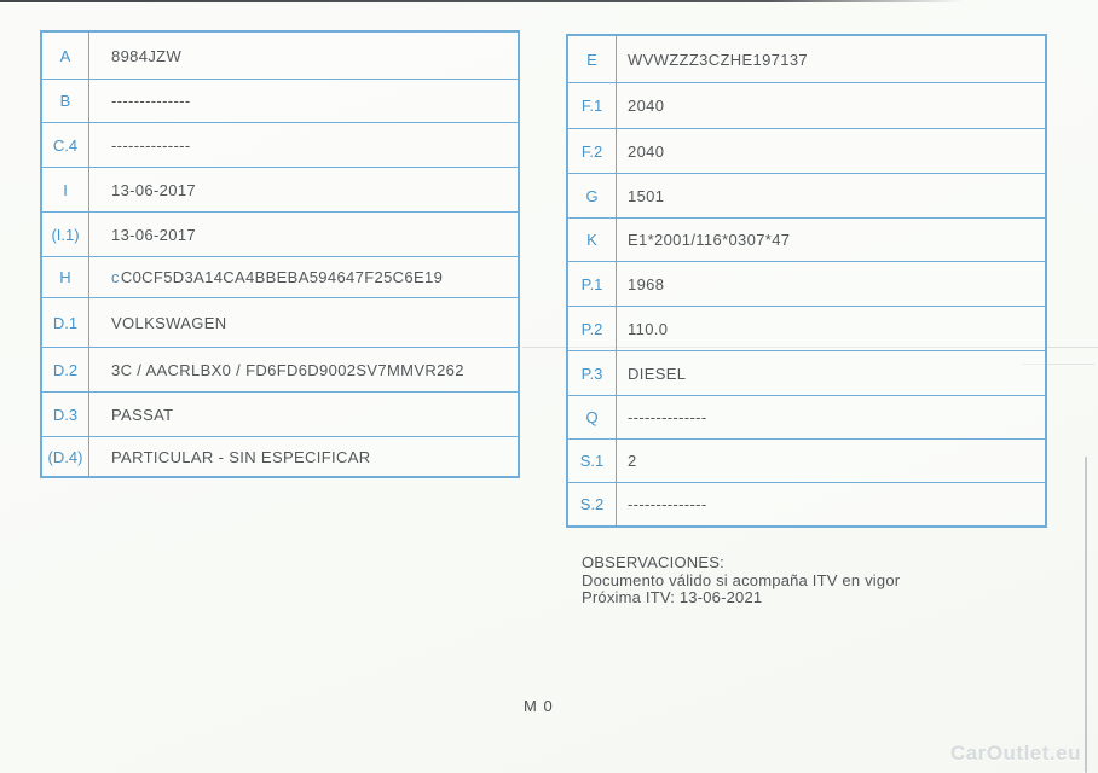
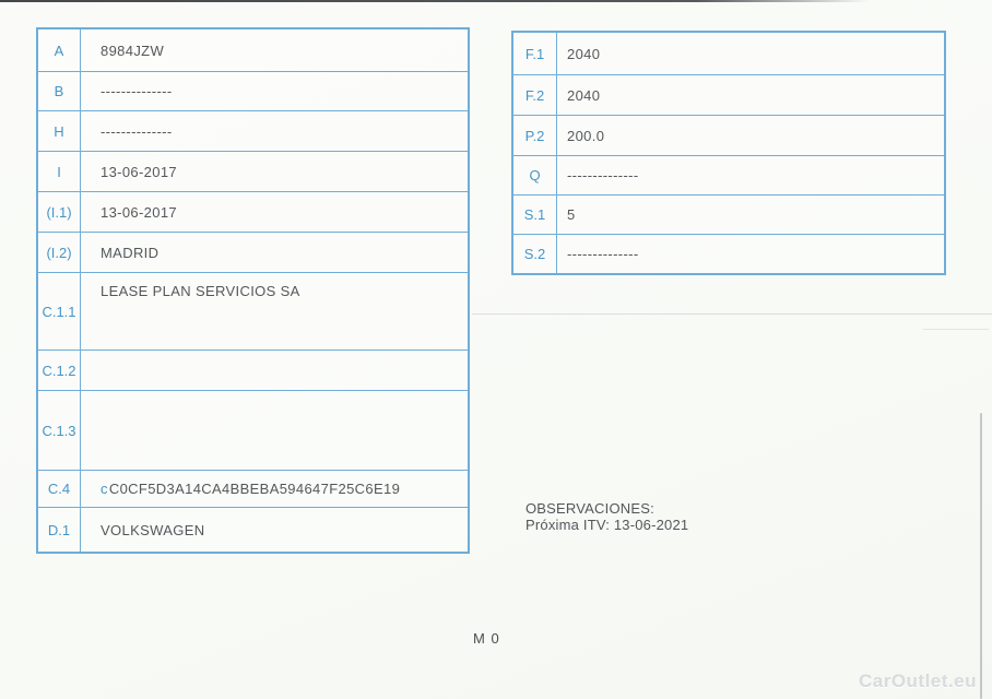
  A
  8984JZW
  B
  --------------
- C.4
+ H
  --------------
  I
  13-06-2017
  (I.1)
  13-06-2017
+ (I.2)
+ MADRID
+ C.1.1
+ LEASE PLAN SERVICIOS SA
+ C.1.2
+ C.1.3
- H
+ C.4
  c
  C0CF5D3A14CA4BBEBA594647F25C6E19
  D.1
  VOLKSWAGEN
- D.2
- 3C / AACRLBX0 / FD6FD6D9002SV7MMVR262
- D.3
- PASSAT
- (D.4)
- PARTICULAR - SIN ESPECIFICAR
- E
- WVWZZZ3CZHE197137
  F.1
  2040
  F.2
  2040
- G
- 1501
- K
- E1*2001/116*0307*47
- P.1
- 1968
  P.2
- 110.0
+ 200.0
- P.3
- DIESEL
  Q
  --------------
  S.1
- 2
+ 5
  S.2
  --------------
  M 0
  OBSERVACIONES:
- Documento válido si acompaña ITV en vigor
  Próxima ITV: 13-06-2021
  CarOutlet.eu
